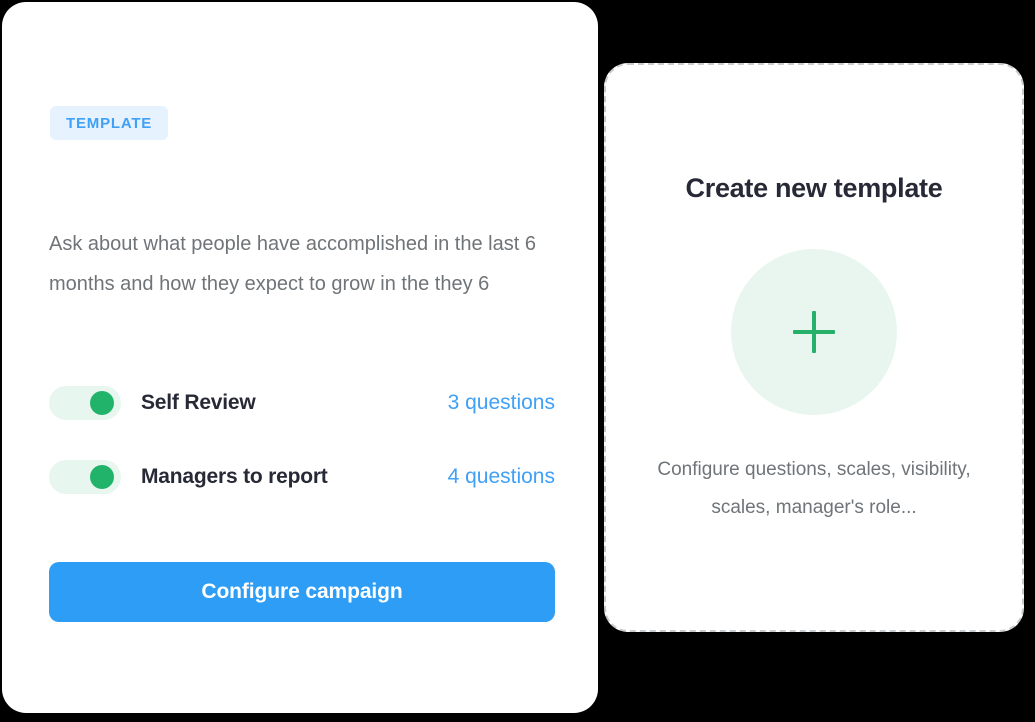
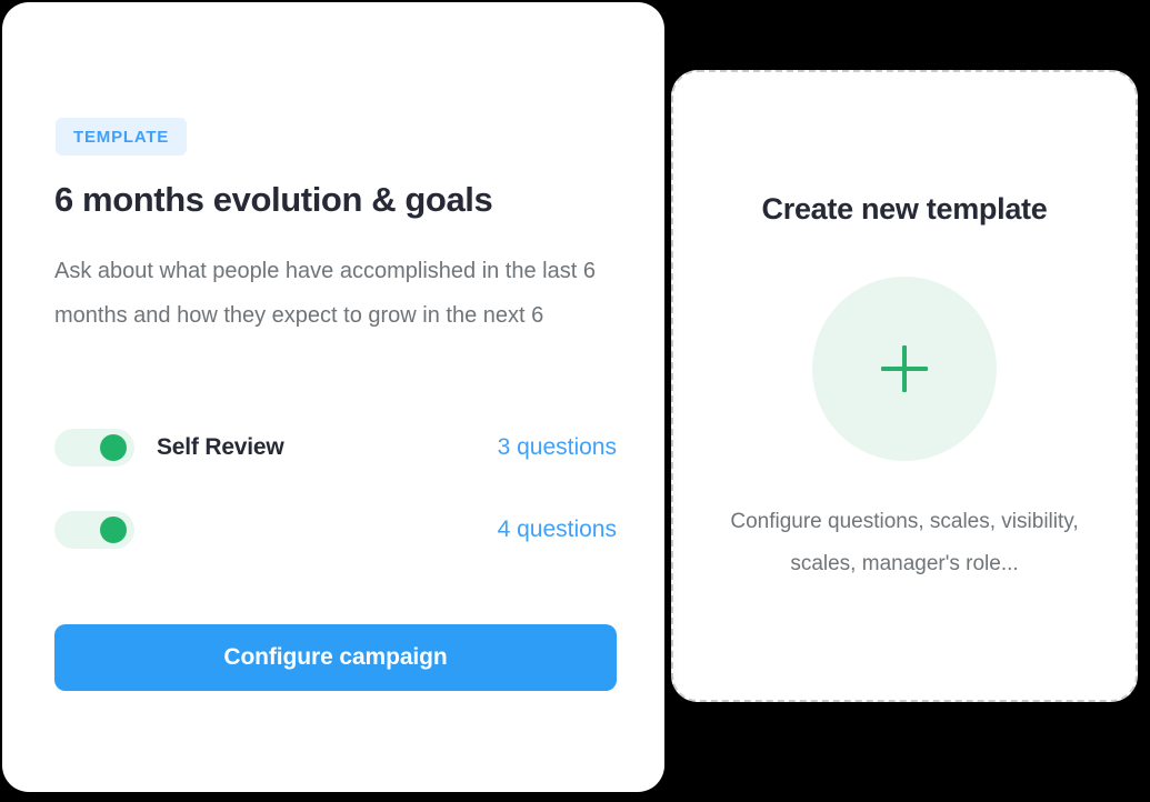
  Create new template
  Configure questions, scales, visibility, scales, manager's role...
  TEMPLATE
+ 6 months evolution & goals
- Ask about what people have accomplished in the last 6 months and how they expect to grow in the they 6
+ Ask about what people have accomplished in the last 6 months and how they expect to grow in the next 6
  Self Review
  3 questions
- Managers to report
  4 questions
  Configure campaign
